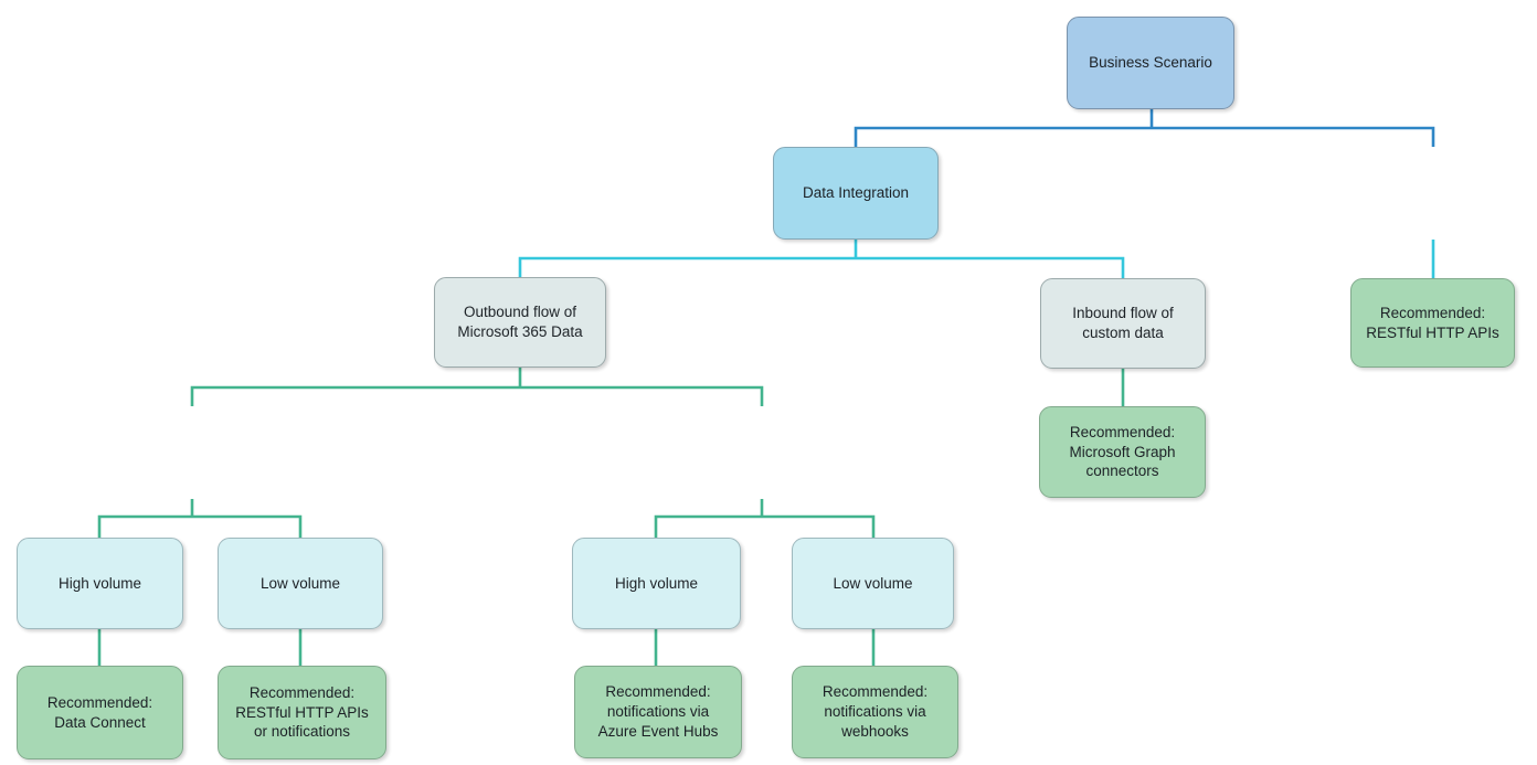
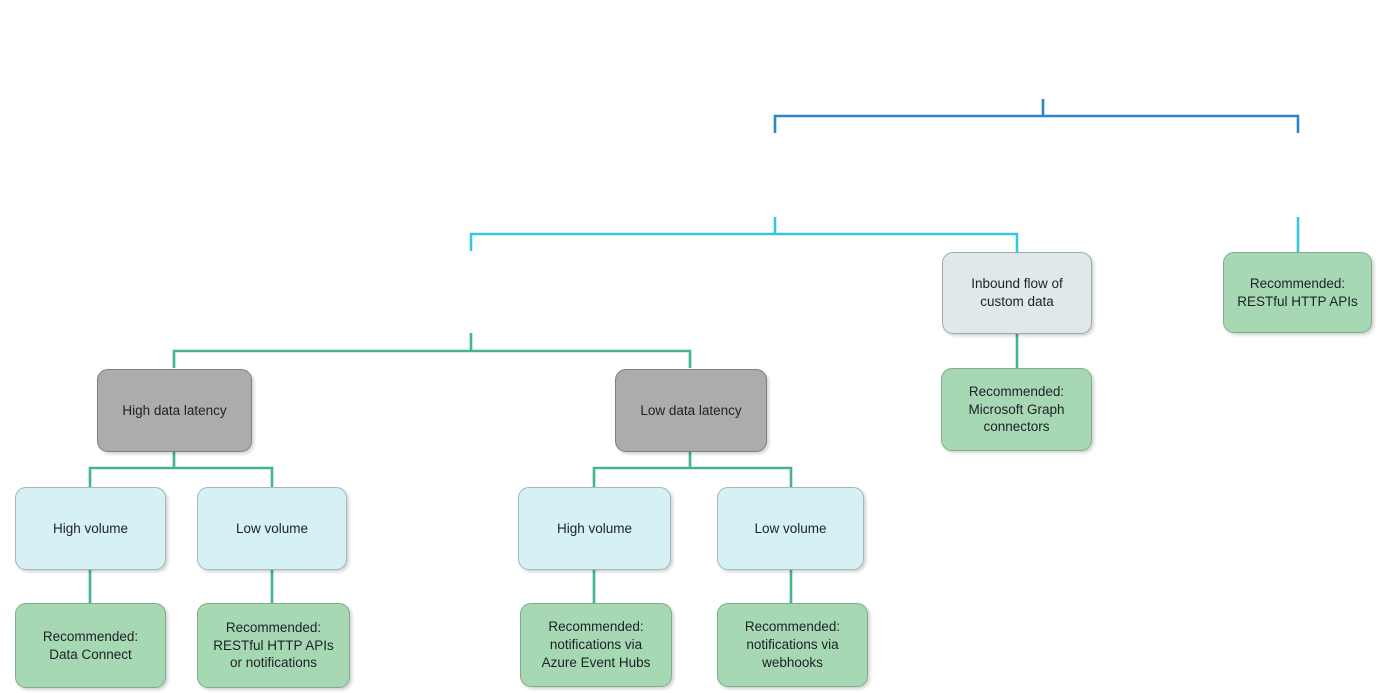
- Business Scenario
- Data Integration
- Outbound flow of
- Microsoft 365 Data
  Inbound flow of
  custom data
  Recommended:
  RESTful HTTP APIs
  Recommended:
  Microsoft Graph
  connectors
+ High data latency
+ Low data latency
  High volume
  Low volume
  High volume
  Low volume
  Recommended:
  Data Connect
  Recommended:
  RESTful HTTP APIs
  or notifications
  Recommended:
  notifications via
  Azure Event Hubs
  Recommended:
  notifications via
  webhooks
